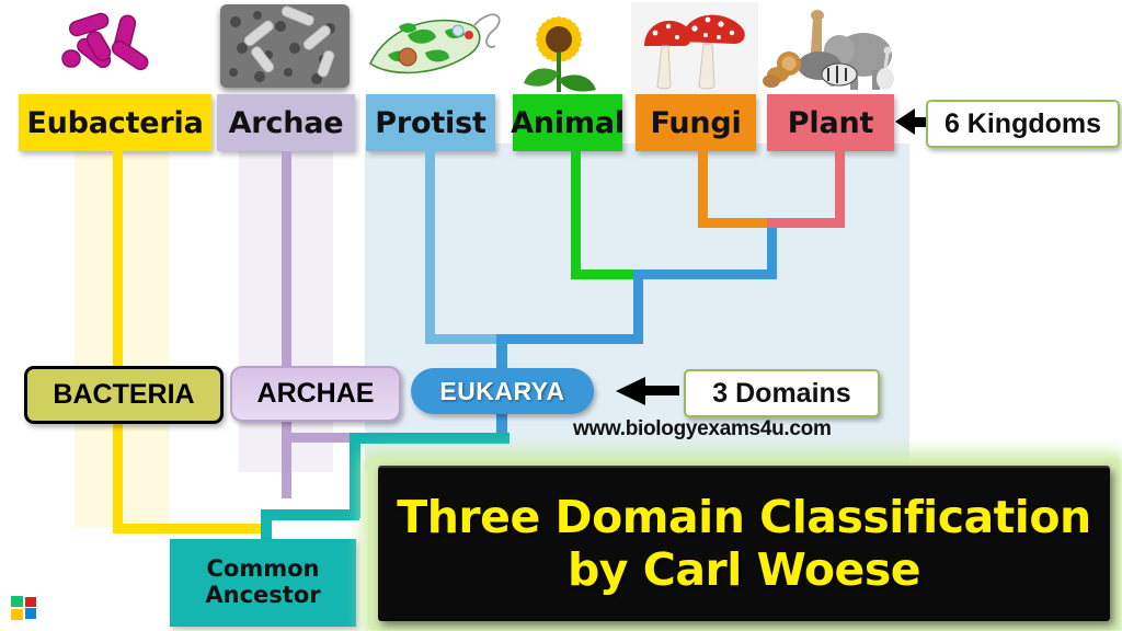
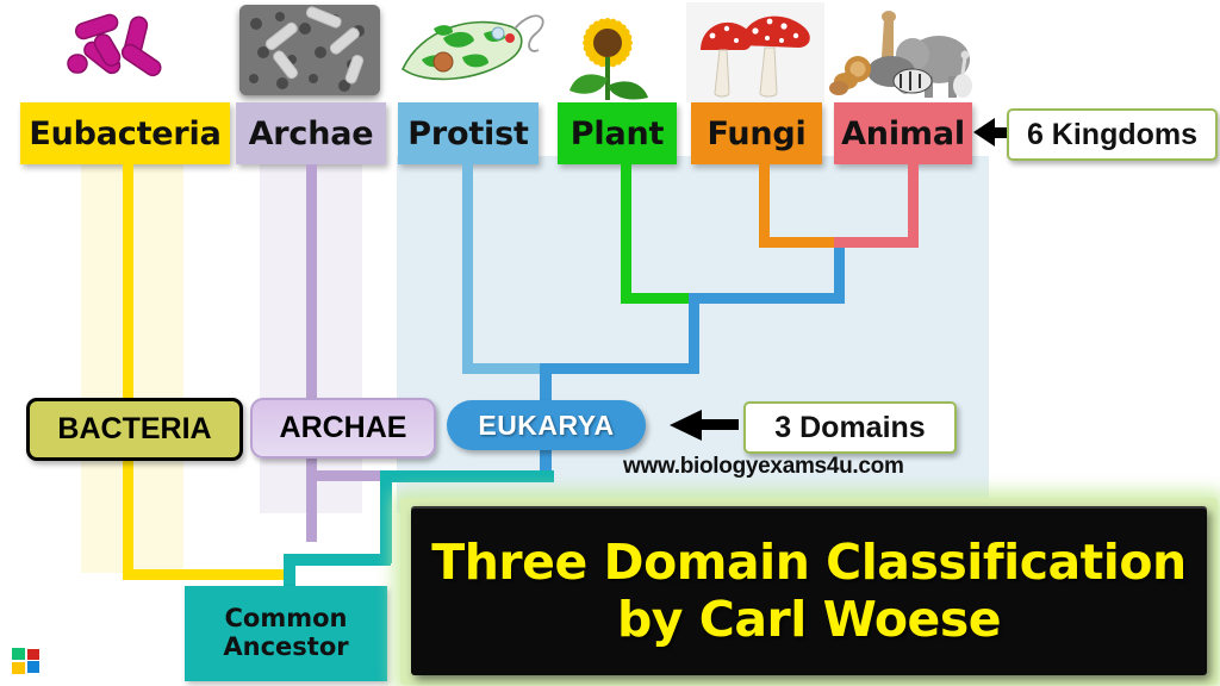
  Eubacteria
  Archae
  Protist
- Animal
+ Plant
  Fungi
- Plant
+ Animal
  BACTERIA
  ARCHAE
  EUKARYA
  6 Kingdoms
  3 Domains
  www.biologyexams4u.com
  Common
  Ancestor
  Three Domain Classification
  by Carl Woese
